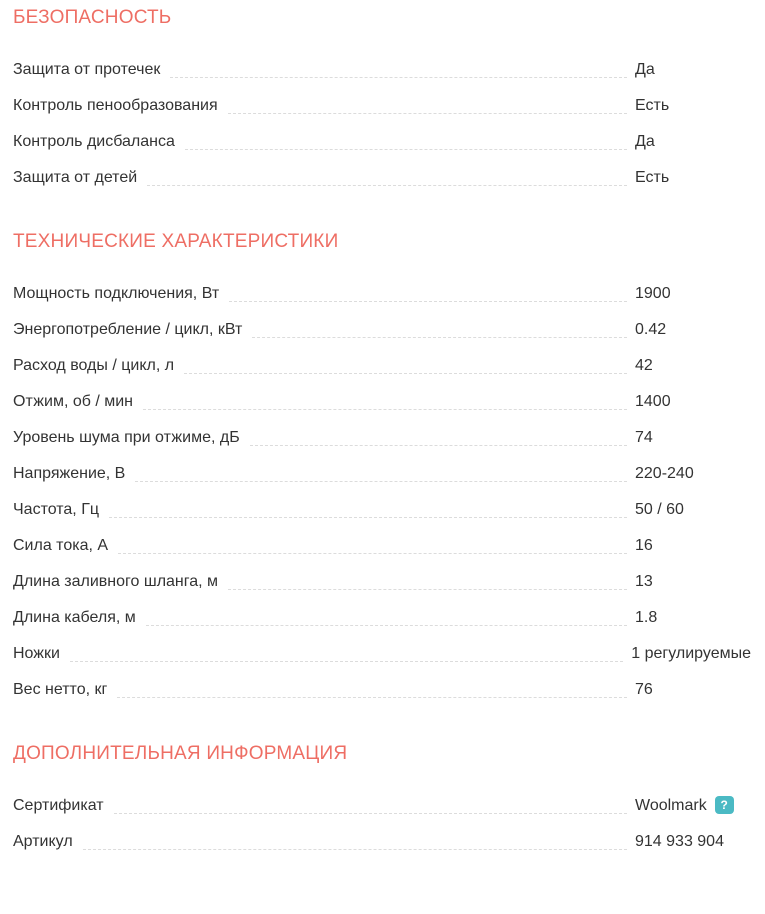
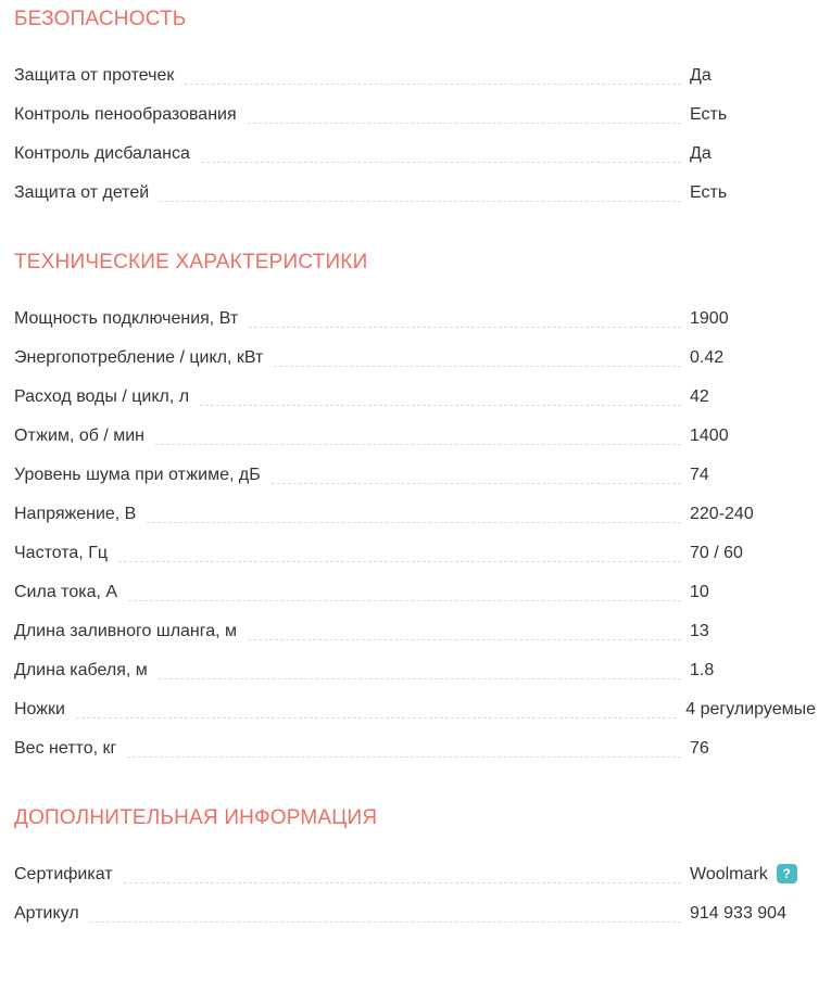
  БЕЗОПАСНОСТЬ
  Защита от протечек
  Да
  Контроль пенообразования
  Есть
  Контроль дисбаланса
  Да
  Защита от детей
  Есть
  ТЕХНИЧЕСКИЕ ХАРАКТЕРИСТИКИ
  Мощность подключения, Вт
  1900
  Энергопотребление / цикл, кВт
  0.42
  Расход воды / цикл, л
  42
  Отжим, об / мин
  1400
  Уровень шума при отжиме, дБ
  74
  Напряжение, В
  220-240
  Частота, Гц
- 50 / 60
+ 70 / 60
  Сила тока, А
- 16
+ 10
  Длина заливного шланга, м
  13
  Длина кабеля, м
  1.8
  Ножки
- 1 регулируемые
+ 4 регулируемые
  Вес нетто, кг
  76
  ДОПОЛНИТЕЛЬНАЯ ИНФОРМАЦИЯ
  Сертификат
  Woolmark
  ?
  Артикул
  914 933 904
